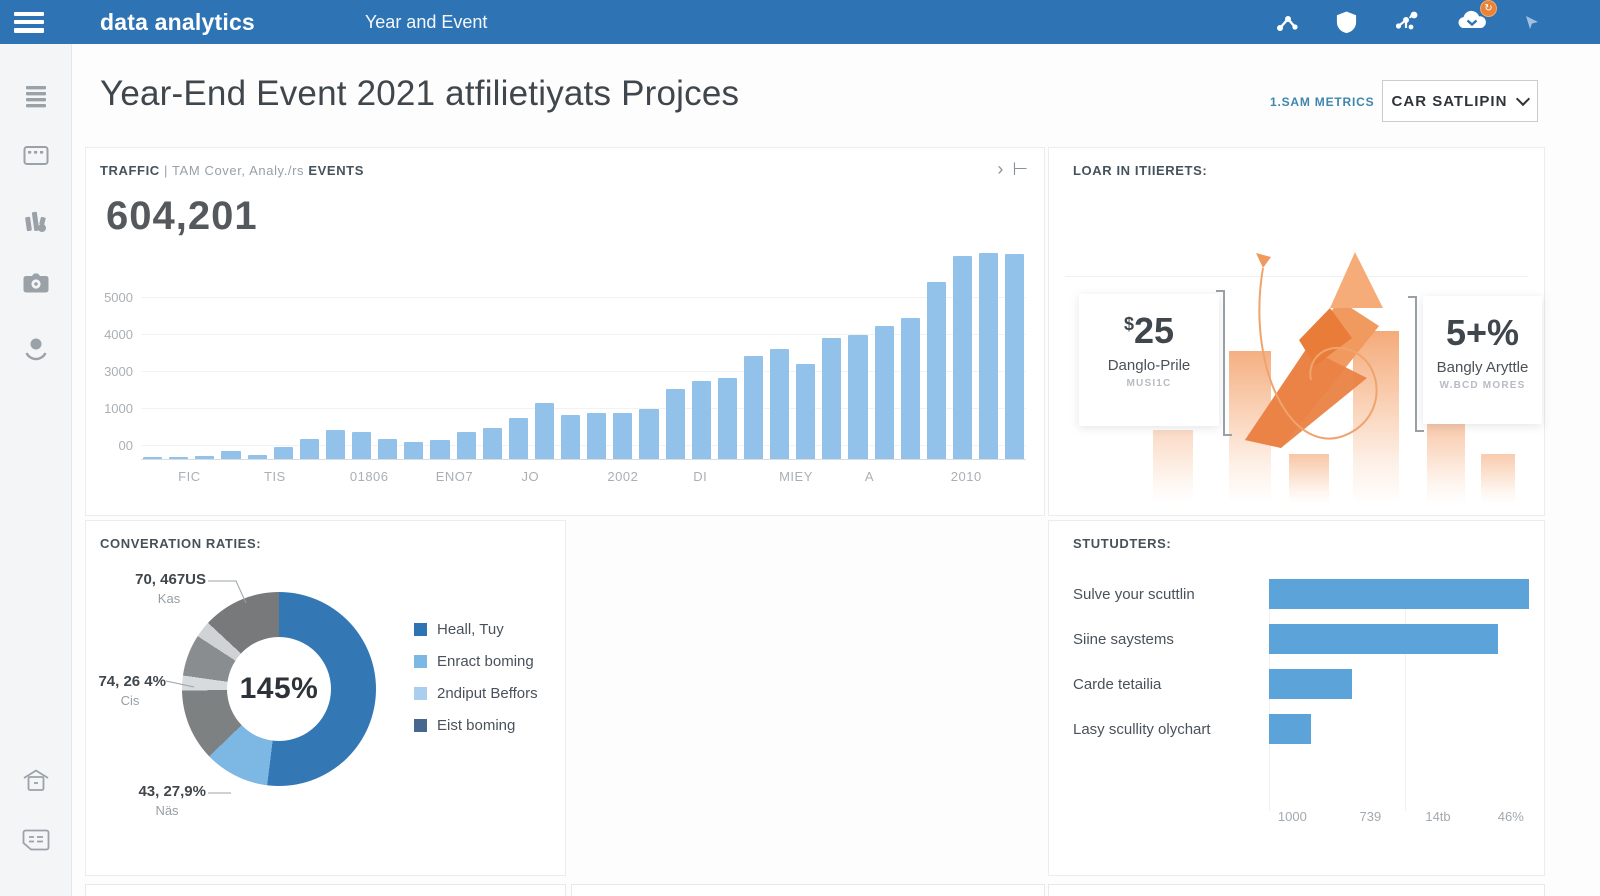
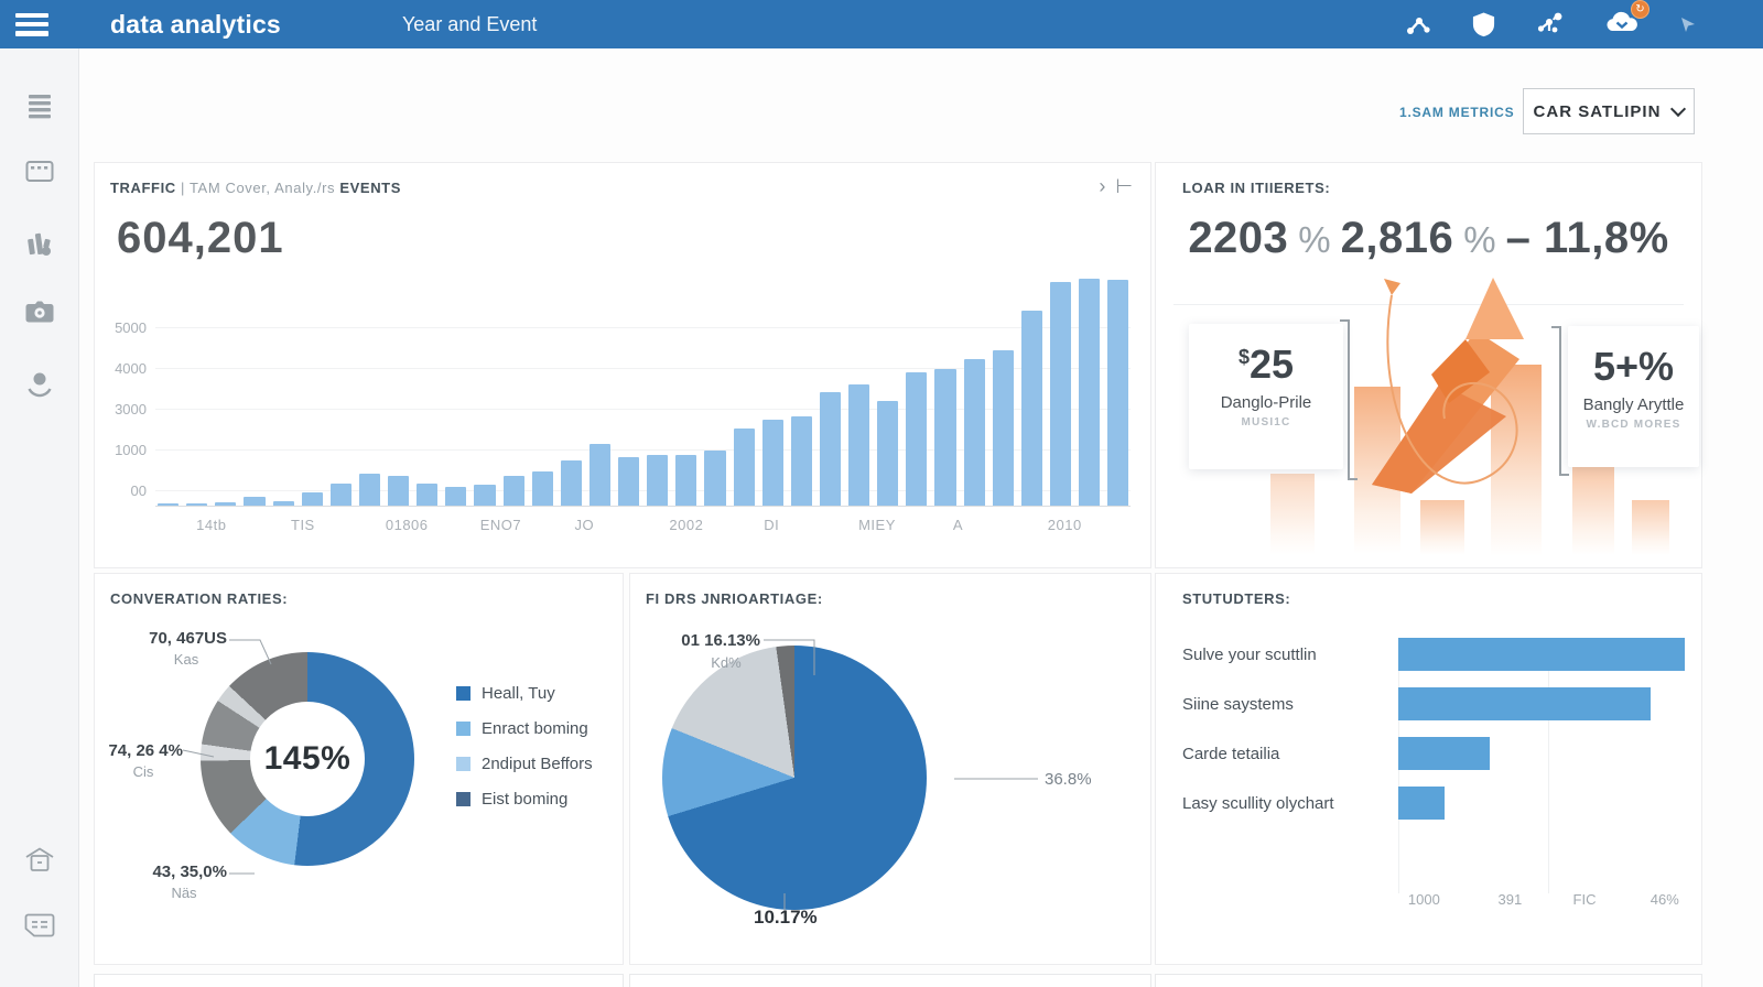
  data analytics
  Year and Event
  ↻
- Year-End Event 2021 atfilietiyats Projces
  1.SAM METRICS
  CAR SATLIPIN
  TRAFFIC | TAM Cover, Analy./rs EVENTS
  ›
  ⊢
  604,201
  00
  1000
  3000
  4000
  5000
- FIC
+ 14tb
  TIS
  01806
  ENO7
  JO
  2002
  DI
  MIEY
  A
  2010
  LOAR IN ITIIERETS:
+ 2203 % 2,816 % – 11,8%
  $25
  Danglo-Prile
  MUSI1C
  5+%
  Bangly Aryttle
  W.BCD MORES
  CONVERATION RATIES:
  145%
  70, 467US
  Kas
  74, 26 4%
  Cis
- 43, 27,9%
+ 43, 35,0%
  Näs
  Heall, Tuy
  Enract boming
  2ndiput Beffors
  Eist boming
+ FI DRS JNRIOARTIAGE:
+ 01 16.13%
+ Kd%
+ 36.8%
+ 10.17%
  STUTUDTERS:
  Sulve your scuttlin
  Siine saystems
  Carde tetailia
  Lasy scullity olychart
  1000
- 739
+ 391
- 14tb
+ FIC
  46%
